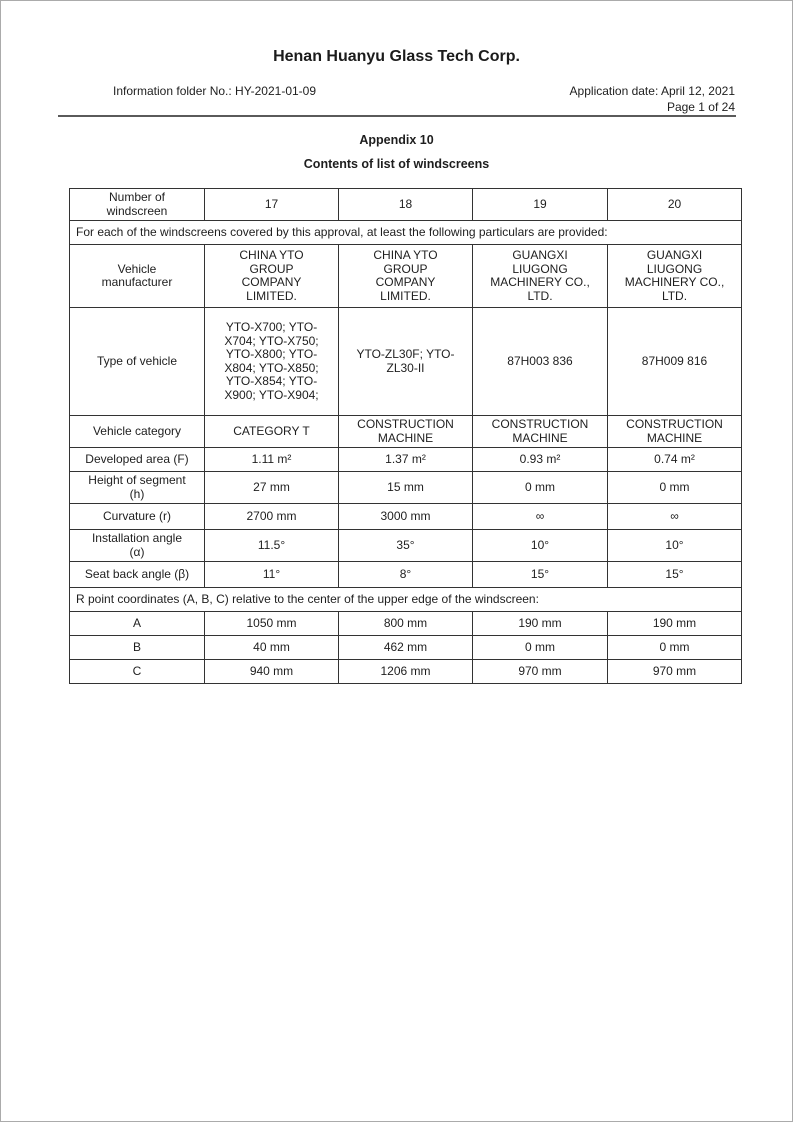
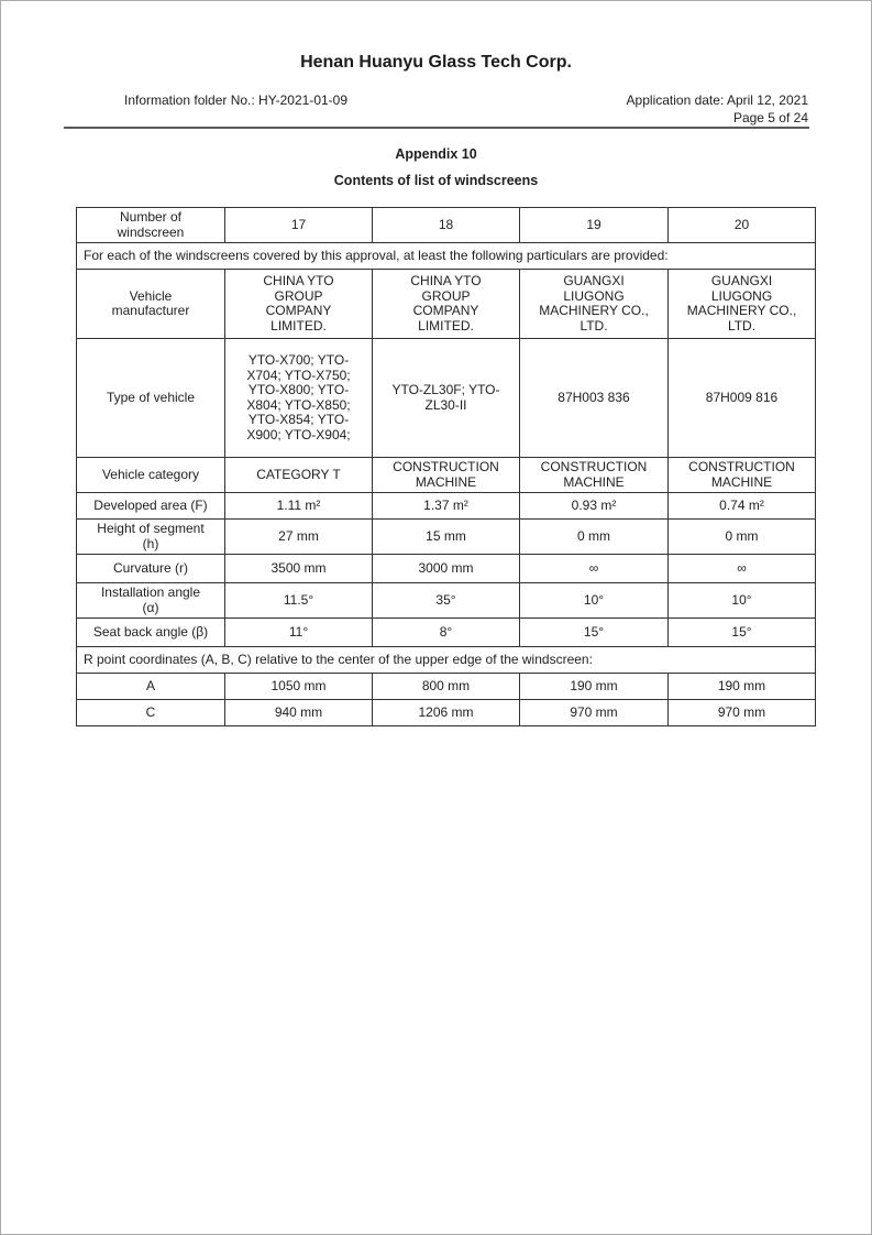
  Henan Huanyu Glass Tech Corp.
  Information folder No.: HY-2021-01-09
  Application date: April 12, 2021
- Page 1 of 24
+ Page 5 of 24
  Appendix 10
  Contents of list of windscreens
  Number of windscreen	17	18	19	20
  For each of the windscreens covered by this approval, at least the following particulars are provided:
  Vehicle manufacturer	CHINA YTO GROUP COMPANY LIMITED.	CHINA YTO GROUP COMPANY LIMITED.	GUANGXI LIUGONG MACHINERY CO., LTD.	GUANGXI LIUGONG MACHINERY CO., LTD.
  Type of vehicle	YTO-X700; YTO-X704; YTO-X750; YTO-X800; YTO-X804; YTO-X850; YTO-X854; YTO-X900; YTO-X904;	YTO-ZL30F; YTO-ZL30-II	87H003 836	87H009 816
  Vehicle category	CATEGORY T	CONSTRUCTION MACHINE	CONSTRUCTION MACHINE	CONSTRUCTION MACHINE
  Developed area (F)	1.11 m²	1.37 m²	0.93 m²	0.74 m²
  Height of segment (h)	27 mm	15 mm	0 mm	0 mm
- Curvature (r)	2700 mm	3000 mm	∞	∞
+ Curvature (r)	3500 mm	3000 mm	∞	∞
  Installation angle (α)	11.5°	35°	10°	10°
  Seat back angle (β)	11°	8°	15°	15°
  R point coordinates (A, B, C) relative to the center of the upper edge of the windscreen:
  A	1050 mm	800 mm	190 mm	190 mm
- B	40 mm	462 mm	0 mm	0 mm
  C	940 mm	1206 mm	970 mm	970 mm
